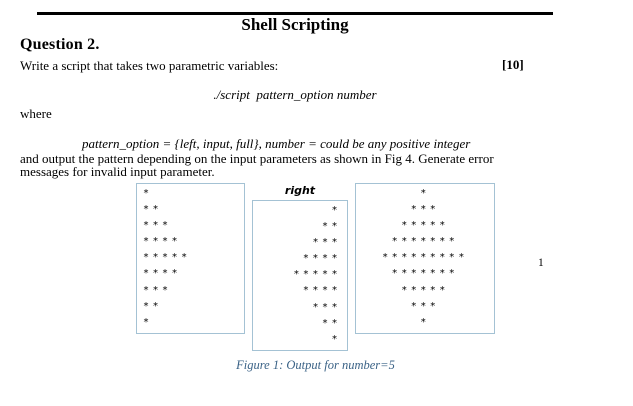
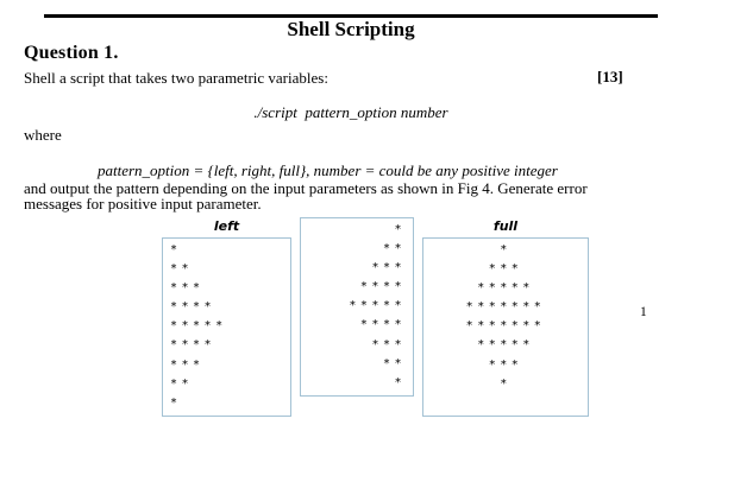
  Shell Scripting
- Question 2.
+ Question 1.
- Write a script that takes two parametric variables:
+ Shell a script that takes two parametric variables:
- [10]
+ [13]
  ./script pattern_option number
  where
- pattern_option = {left, input, full}, number = could be any positive integer
+ pattern_option = {left, right, full}, number = could be any positive integer
  and output the pattern depending on the input parameters as shown in Fig 4. Generate error
- messages for invalid input parameter.
+ messages for positive input parameter.
+ left
  *
  **
  ***
  ****
  *****
  ****
  ***
  **
  *
- right
  *
  **
  ***
  ****
  *****
  ****
  ***
  **
  *
+ full
  *
  ***
  *****
  *******
- *********
  *******
  *****
  ***
  *
- Figure 1: Output for number=5
  1
